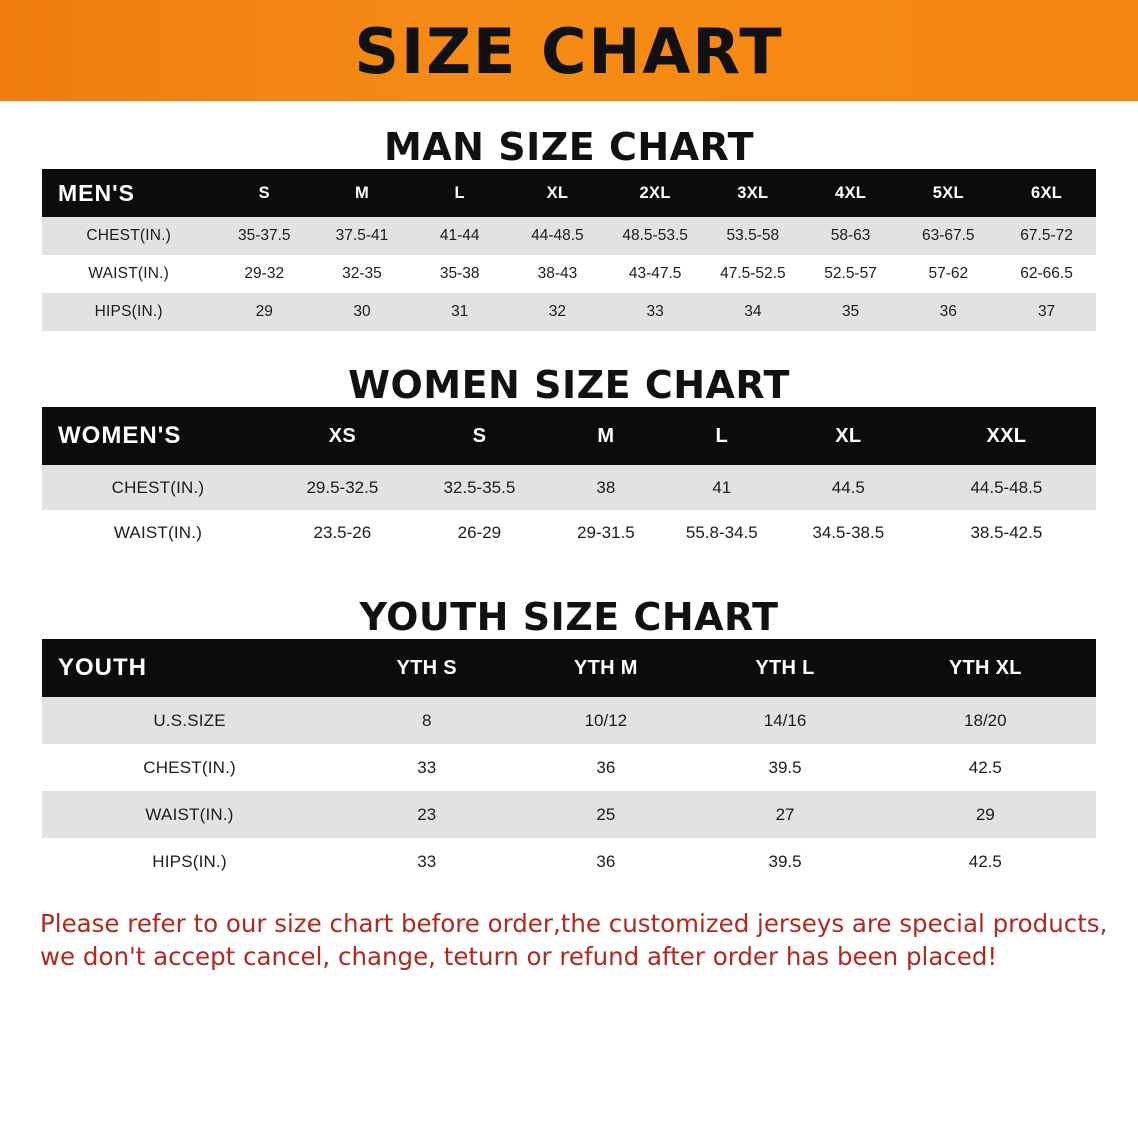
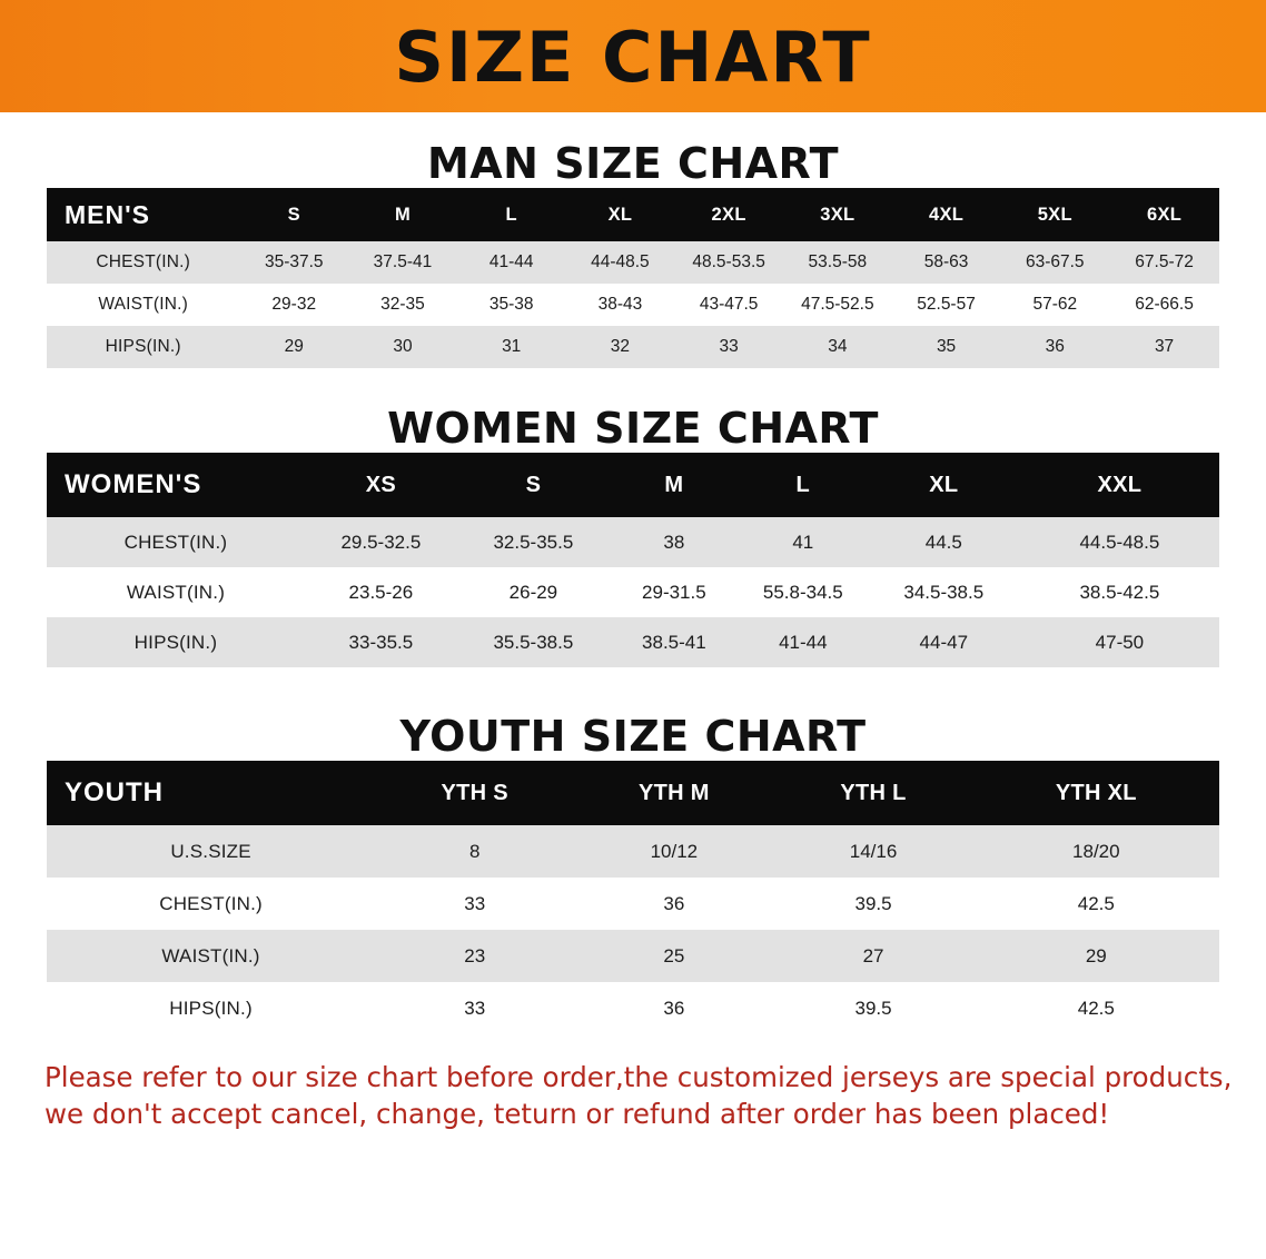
  SIZE CHART
  MAN SIZE CHART
  MEN'S	S	M	L	XL	2XL	3XL	4XL	5XL	6XL
  CHEST(IN.)	35-37.5	37.5-41	41-44	44-48.5	48.5-53.5	53.5-58	58-63	63-67.5	67.5-72
  WAIST(IN.)	29-32	32-35	35-38	38-43	43-47.5	47.5-52.5	52.5-57	57-62	62-66.5
  HIPS(IN.)	29	30	31	32	33	34	35	36	37
  WOMEN SIZE CHART
  WOMEN'S	XS	S	M	L	XL	XXL
  CHEST(IN.)	29.5-32.5	32.5-35.5	38	41	44.5	44.5-48.5
  WAIST(IN.)	23.5-26	26-29	29-31.5	55.8-34.5	34.5-38.5	38.5-42.5
+ HIPS(IN.)	33-35.5	35.5-38.5	38.5-41	41-44	44-47	47-50
  YOUTH SIZE CHART
  YOUTH	YTH S	YTH M	YTH L	YTH XL
  U.S.SIZE	8	10/12	14/16	18/20
  CHEST(IN.)	33	36	39.5	42.5
  WAIST(IN.)	23	25	27	29
  HIPS(IN.)	33	36	39.5	42.5
  Please refer to our size chart before order,the customized jerseys are special products,
  we don't accept cancel, change, teturn or refund after order has been placed!
